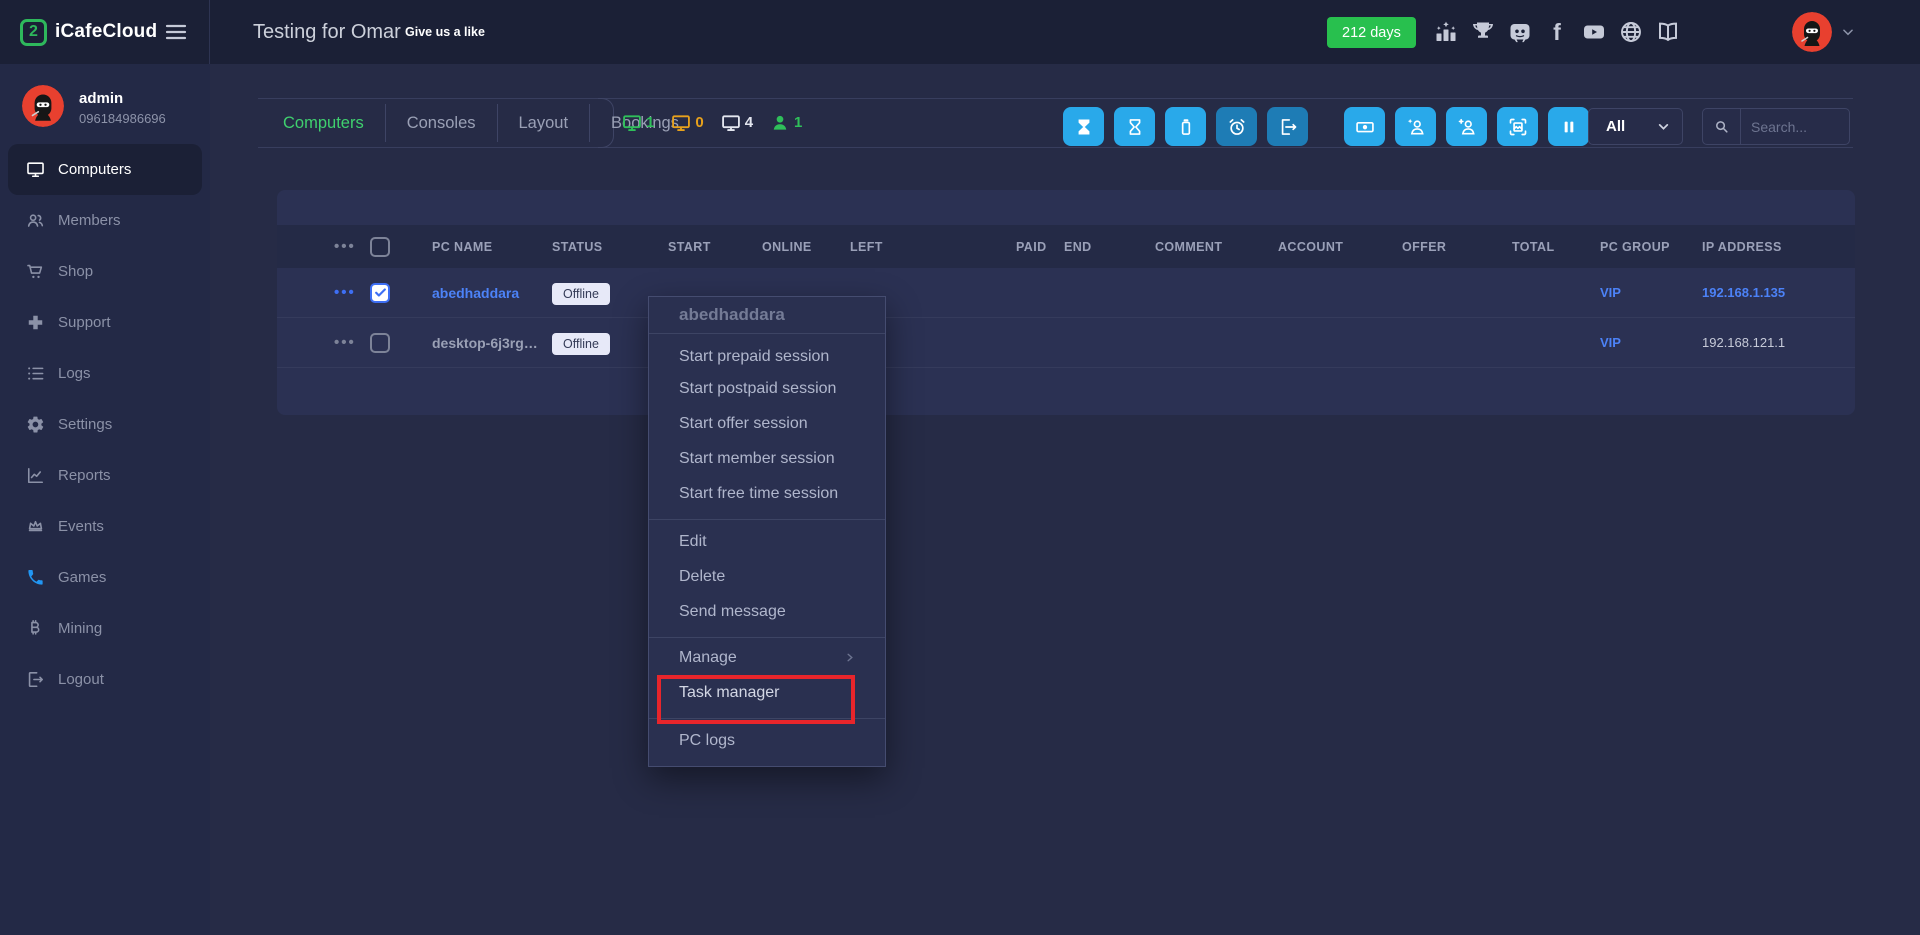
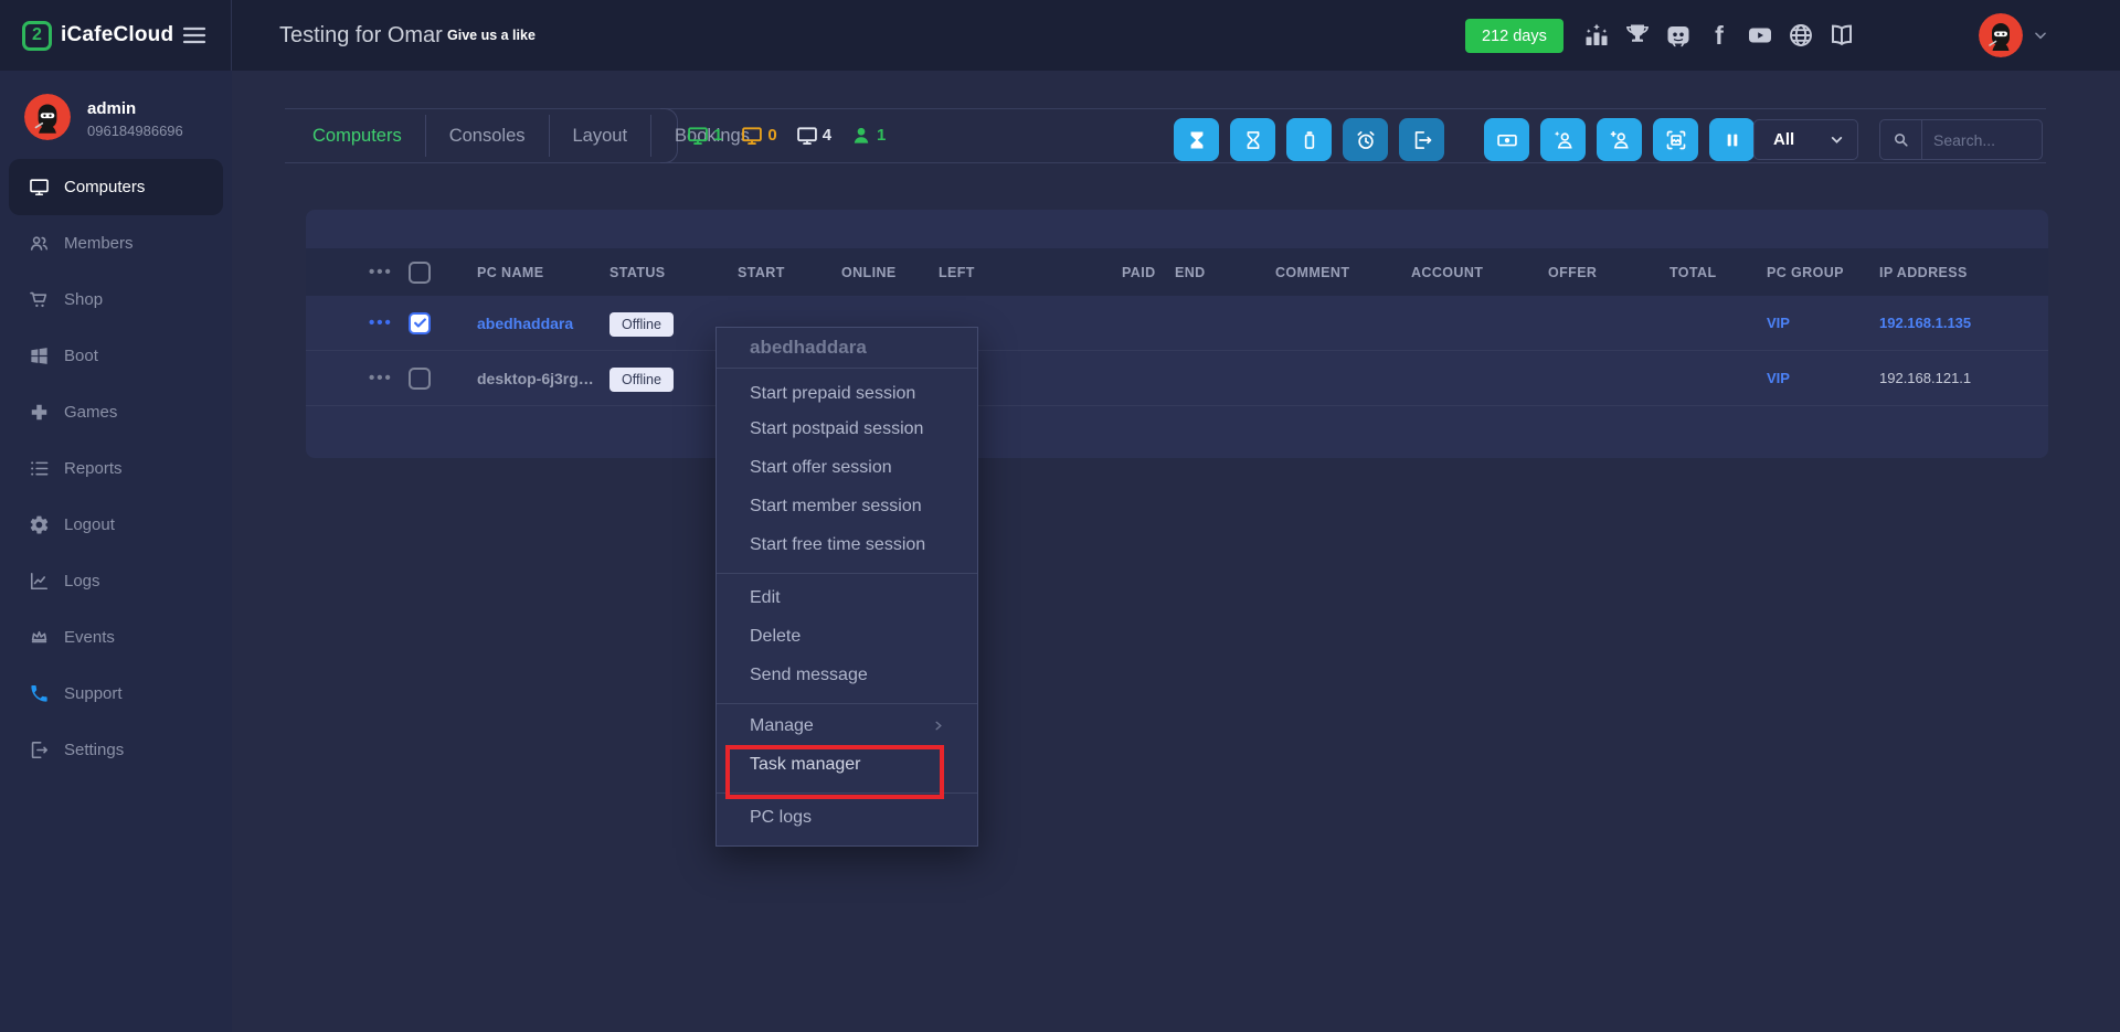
  2
  iCafeCloud
  Testing for Omar
  Give us a like
  212 days
  f
  admin
  096184986696
  Computers
  Members
  Shop
+ Boot
- Support
+ Games
- Logs
+ Reports
- Settings
+ Logout
- Reports
+ Logs
  Events
- Games
+ Support
- Mining
- Logout
+ Settings
  Computers
  Consoles
  Layout
  Bookings
  1
  0
  4
  1
  All
  Search...
  •••
  PC NAME
  STATUS
  START
  ONLINE
  LEFT
  PAID
  END
  COMMENT
  ACCOUNT
  OFFER
  TOTAL
  PC GROUP
  IP ADDRESS
  •••
  abedhaddara
  Offline
  VIP
  192.168.1.135
  •••
  desktop-6j3rg…
  Offline
  VIP
  192.168.121.1
  abedhaddara
  Start prepaid session
  Start postpaid session
  Start offer session
  Start member session
  Start free time session
  Edit
  Delete
  Send message
  Manage
  Task manager
  PC logs
